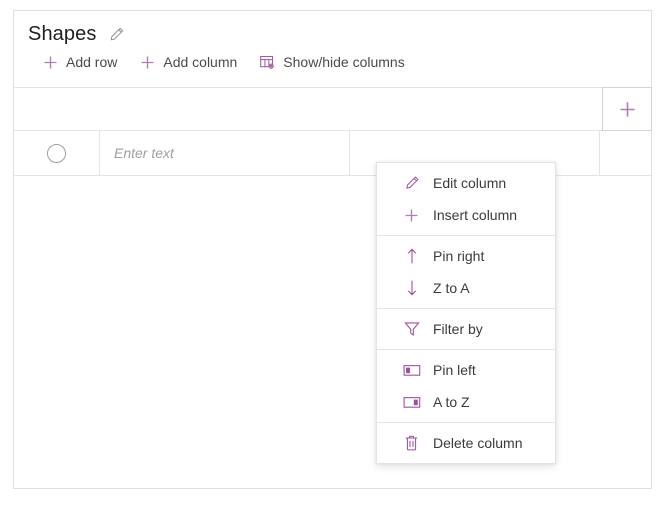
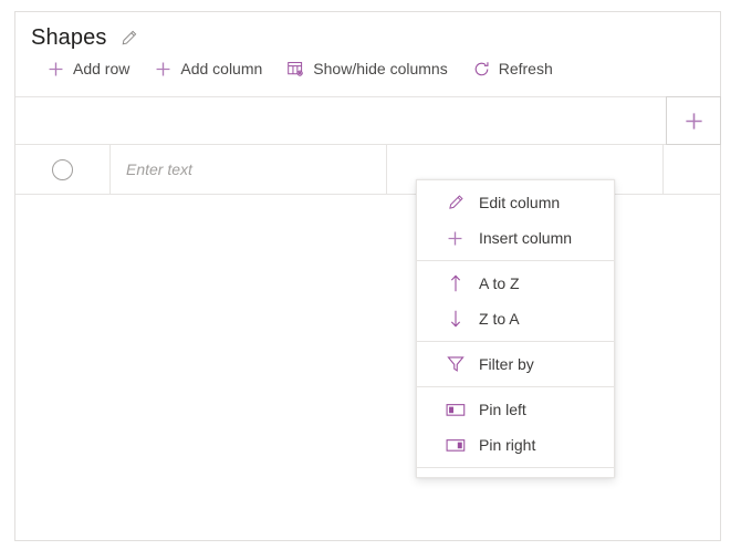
  Shapes
  Add row
  Add column
  Show/hide columns
+ Refresh
  Enter text
  Edit column
  Insert column
- Pin right
+ A to Z
  Z to A
  Filter by
  Pin left
- A to Z
+ Pin right
- Delete column
